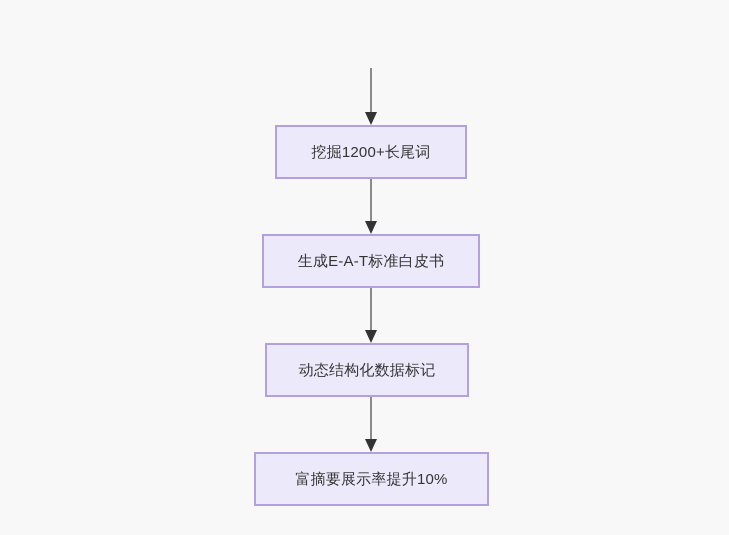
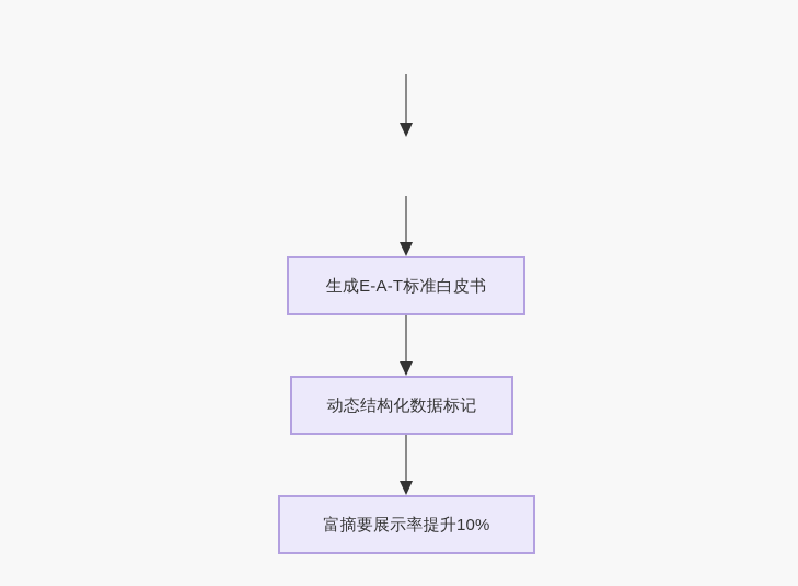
- 挖掘1200+长尾词
  生成E-A-T标准白皮书
  动态结构化数据标记
  富摘要展示率提升10%
